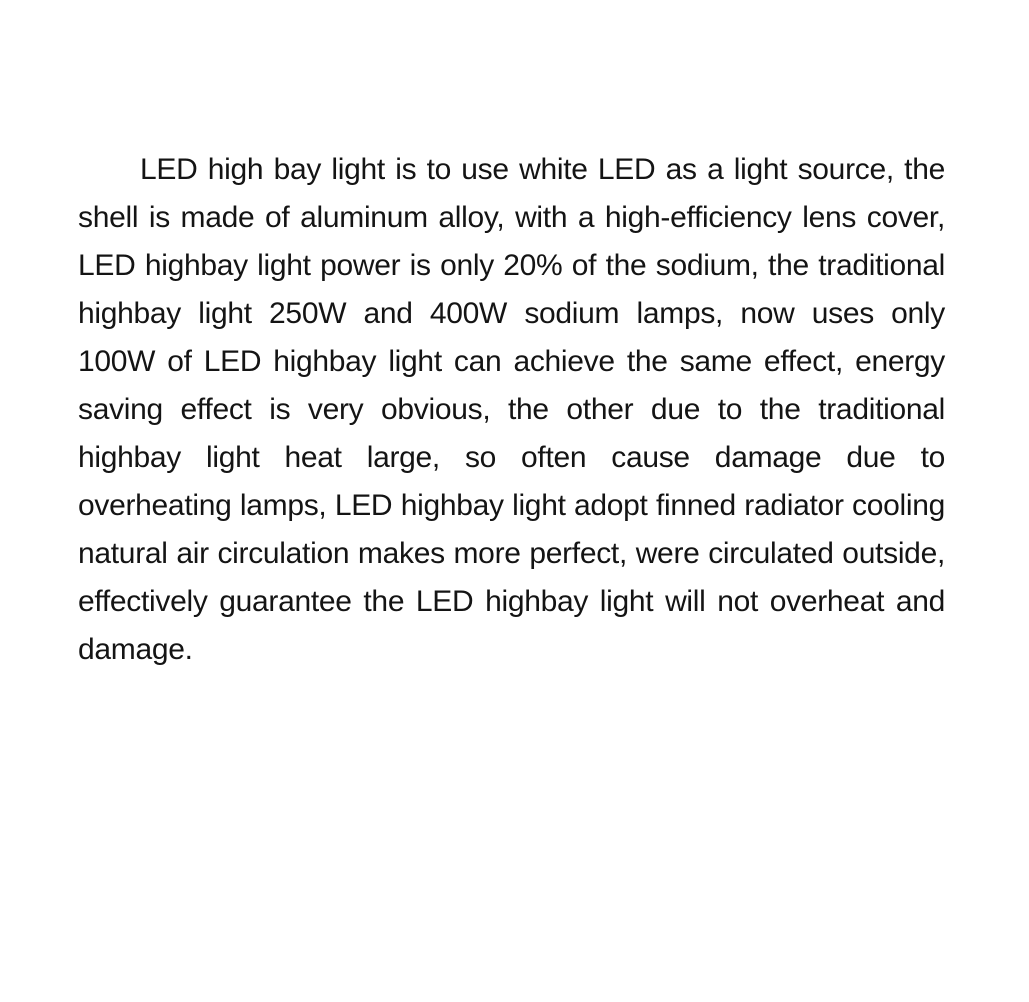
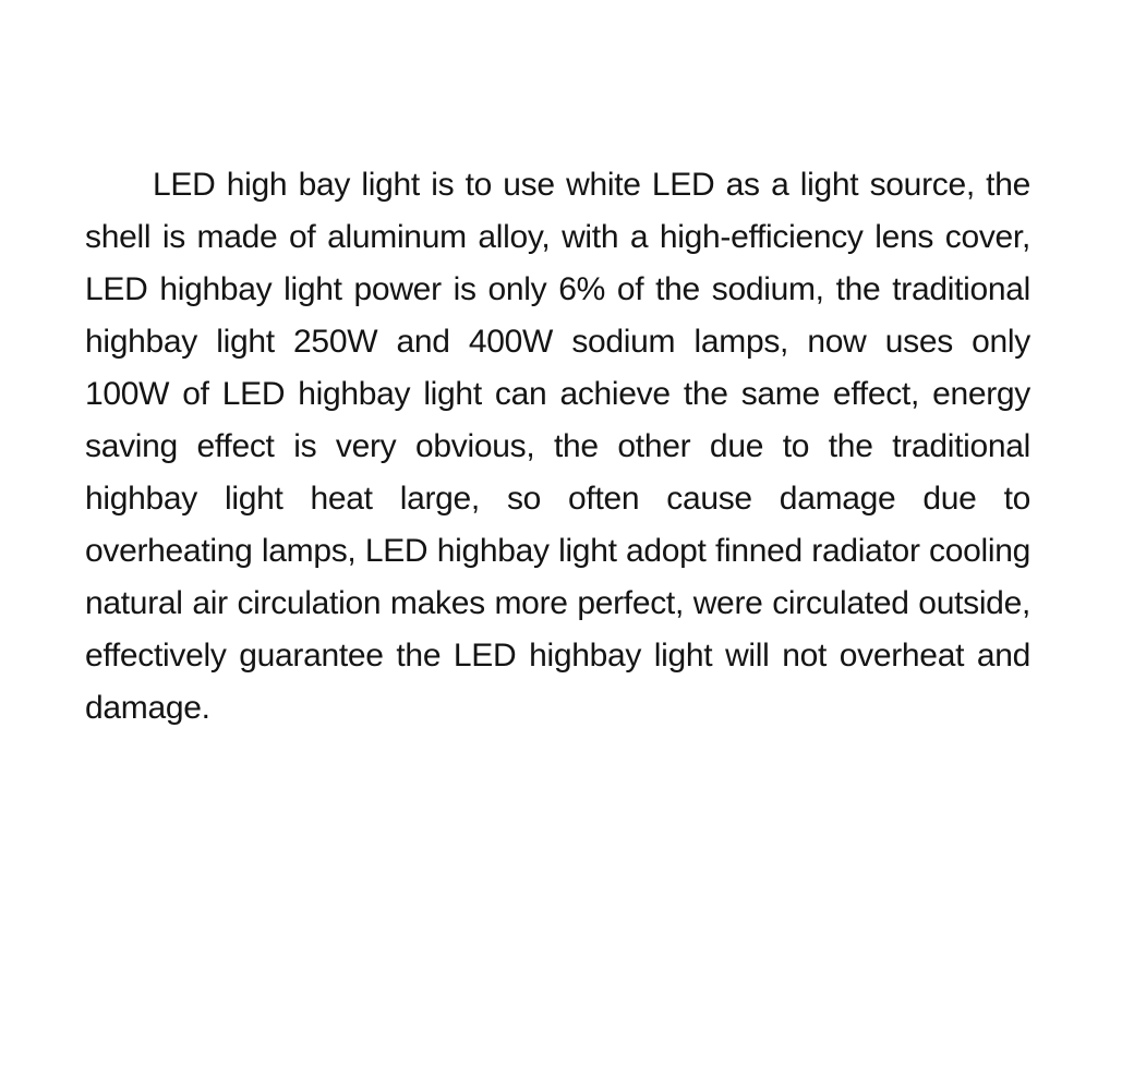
- LED high bay light is to use white LED as a light source, the shell is made of aluminum alloy, with a high-efficiency lens cover, LED highbay light power is only 20% of the sodium, the traditional highbay light 250W and 400W sodium lamps, now uses only 100W of LED highbay light can achieve the same effect, energy saving effect is very obvious, the other due to the traditional highbay light heat large, so often cause damage due to overheating lamps, LED highbay light adopt finned radiator cooling natural air circulation makes more perfect, were circulated outside, effectively guarantee the LED highbay light will not overheat and damage.
+ LED high bay light is to use white LED as a light source, the shell is made of aluminum alloy, with a high-efficiency lens cover, LED highbay light power is only 6% of the sodium, the traditional highbay light 250W and 400W sodium lamps, now uses only 100W of LED highbay light can achieve the same effect, energy saving effect is very obvious, the other due to the traditional highbay light heat large, so often cause damage due to overheating lamps, LED highbay light adopt finned radiator cooling natural air circulation makes more perfect, were circulated outside, effectively guarantee the LED highbay light will not overheat and damage.
